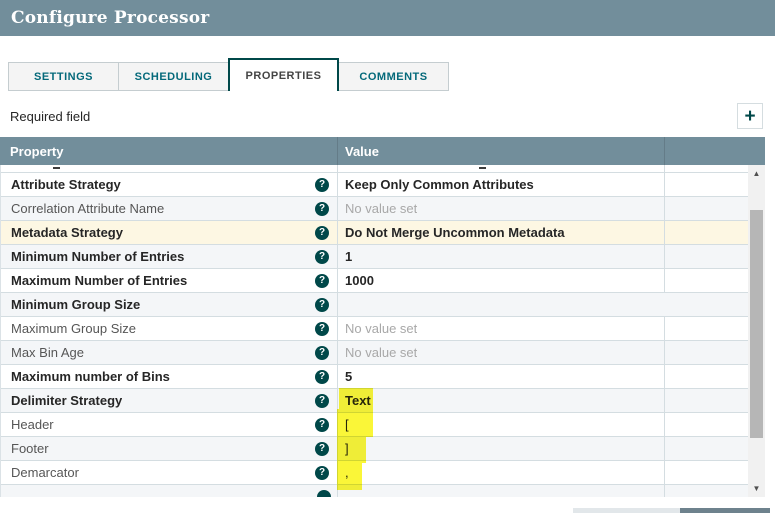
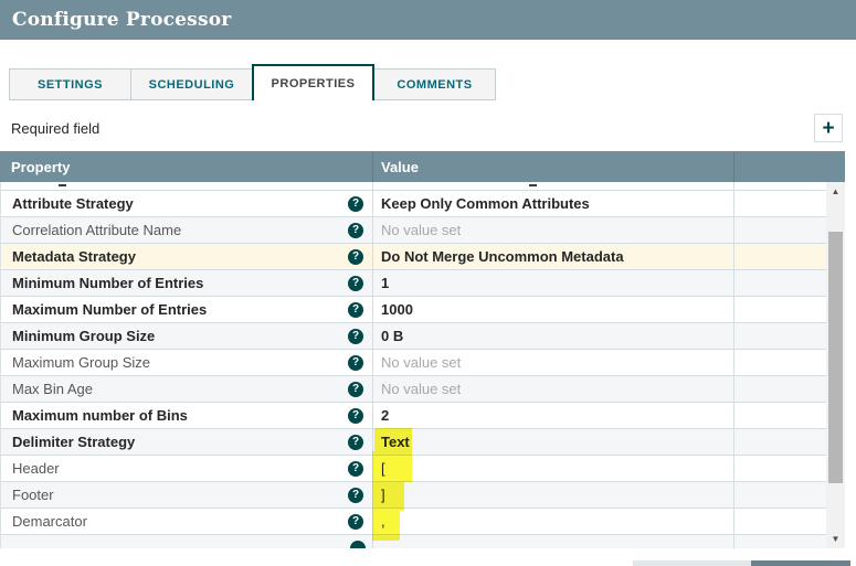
  Configure Processor
  SETTINGS
  SCHEDULING
  PROPERTIES
  COMMENTS
  Required field
  +
  Property
  Value
  Attribute Strategy
  ?
  Keep Only Common Attributes
  Correlation Attribute Name
  ?
  No value set
  Metadata Strategy
  ?
  Do Not Merge Uncommon Metadata
  Minimum Number of Entries
  ?
  1
  Maximum Number of Entries
  ?
  1000
  Minimum Group Size
  ?
+ 0 B
  Maximum Group Size
  ?
  No value set
  Max Bin Age
  ?
  No value set
  Maximum number of Bins
  ?
- 5
+ 2
  Delimiter Strategy
  ?
  Text
  Header
  ?
  [
  Footer
  ?
  ]
  Demarcator
  ?
  ,
  ▲
  ▼
